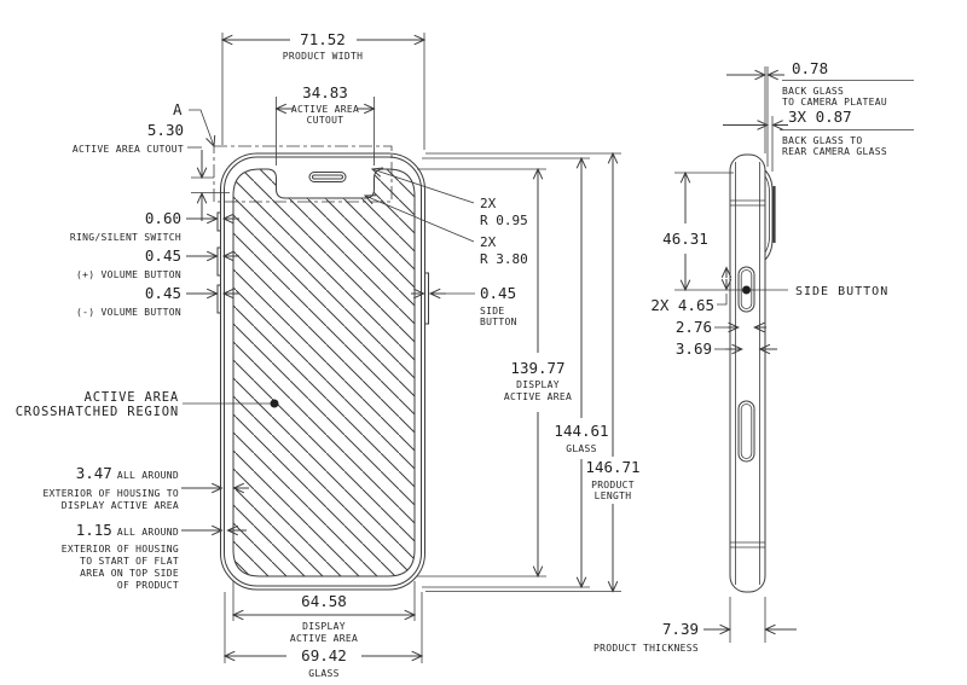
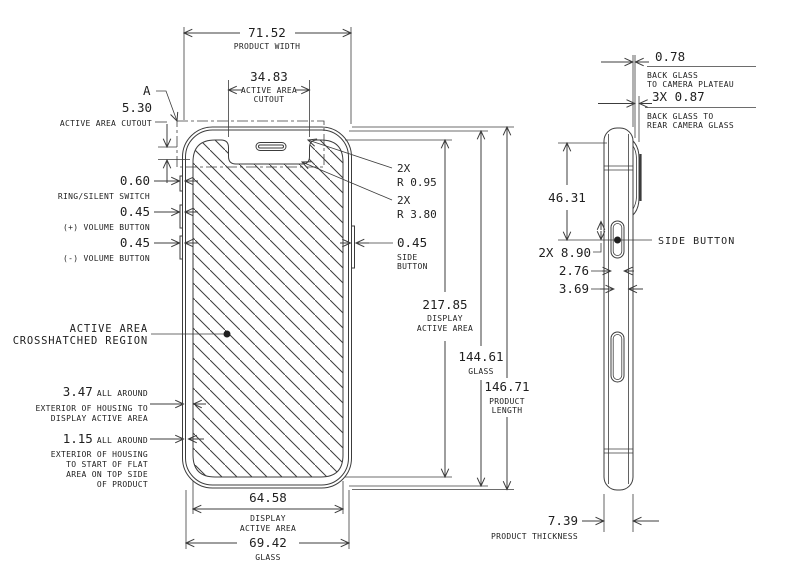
  71.52
  PRODUCT WIDTH
  34.83
  ACTIVE AREA
  CUTOUT
  A
  5.30
  ACTIVE AREA CUTOUT
  0.60
  RING/SILENT SWITCH
  0.45
  (+) VOLUME BUTTON
  0.45
  (-) VOLUME BUTTON
  ACTIVE AREA
  CROSSHATCHED REGION
  3.47 ALL AROUND
  EXTERIOR OF HOUSING TO
  DISPLAY ACTIVE AREA
  1.15 ALL AROUND
  EXTERIOR OF HOUSING
  TO START OF FLAT
  AREA ON TOP SIDE
  OF PRODUCT
  2X
  R 0.95
  2X
  R 3.80
  0.45
  SIDE
  BUTTON
- 139.77
+ 217.85
  DISPLAY
  ACTIVE AREA
  144.61
  GLASS
  146.71
  PRODUCT
  LENGTH
  64.58
  DISPLAY
  ACTIVE AREA
  69.42
  GLASS
  0.78
  BACK GLASS
  TO CAMERA PLATEAU
  3X 0.87
  BACK GLASS TO
  REAR CAMERA GLASS
  46.31
  SIDE BUTTON
- 2X 4.65
+ 2X 8.90
  2.76
  3.69
  7.39
  PRODUCT THICKNESS
